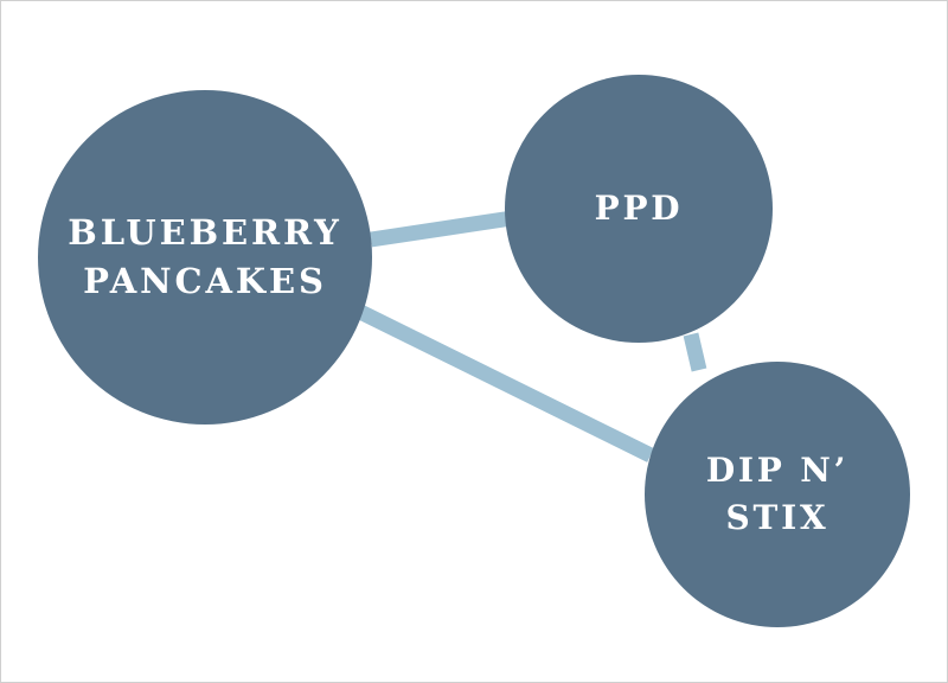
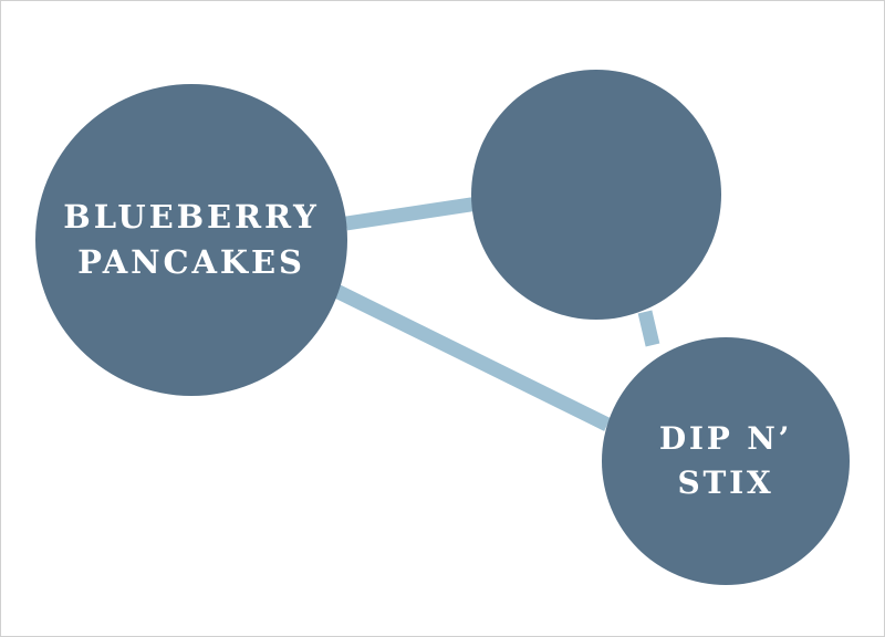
  BLUEBERRY
  PANCAKES
- PPD
  DIP N’
  STIX
